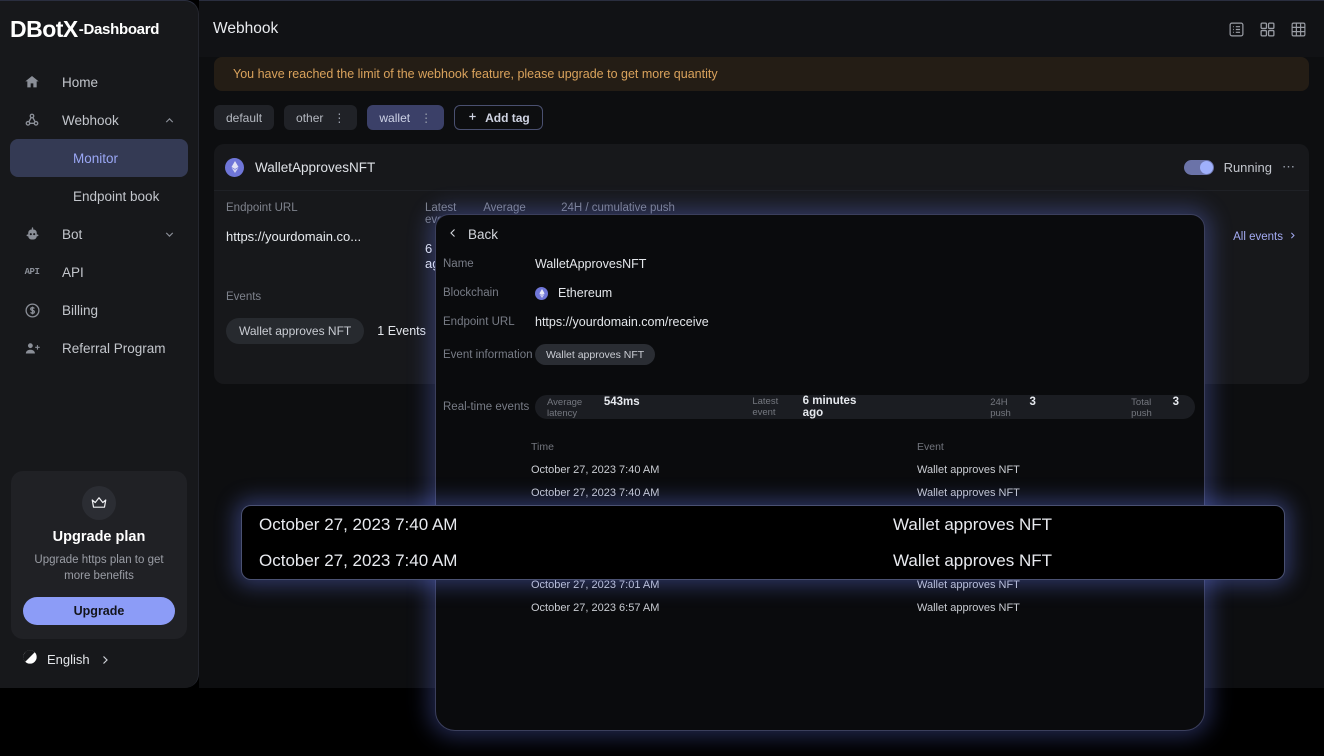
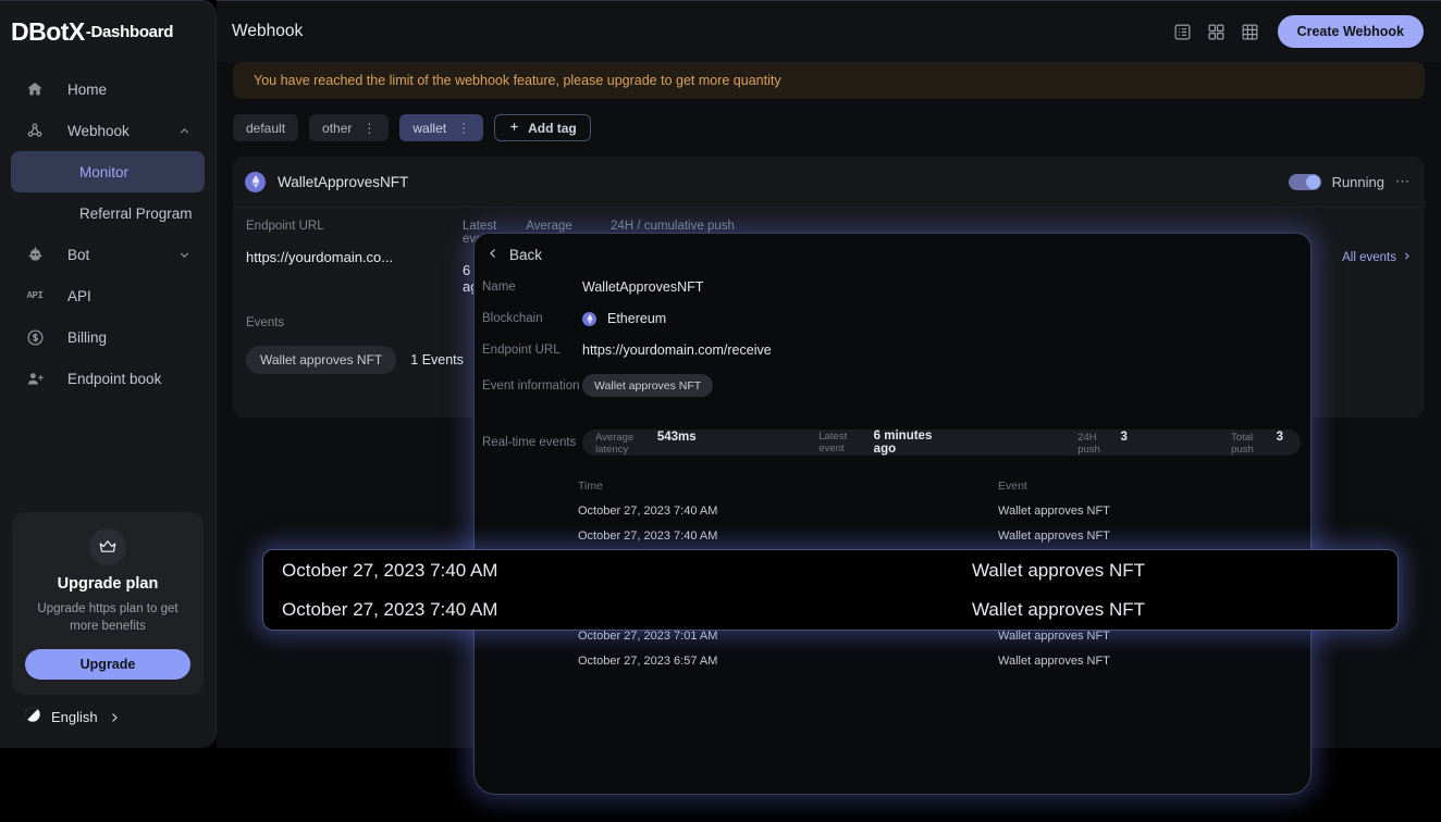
  DBotX
  -Dashboard
  Home
  Webhook
  Monitor
- Endpoint book
+ Referral Program
  Bot
  API
  API
  Billing
- Referral Program
+ Endpoint book
  Upgrade plan
  Upgrade https plan to get more benefits
  Upgrade
  English
  Webhook
+ Create Webhook
  You have reached the limit of the webhook feature, please upgrade to get more quantity
  default
  other
  ⋮
  wallet
  ⋮
  Add tag
  WalletApprovesNFT
  Running
  ⋯
  Endpoint URL
  https://yourdomain.co...
  Latest ev
  24H / cumulative push
  All events
  Events
  Wallet approves NFT
  1 Events
  Back
  Name
  WalletApprovesNFT
  Blockchain
  Ethereum
  Endpoint URL
  https://yourdomain.com/receive
  Event information
  Wallet approves NFT
  Real-time events
  Average latency
  543ms
  Latest event
  6 minutes ago
  24H push
  3
  Total push
  3
  Time
  Event
  October 27, 2023 7:40 AM
  Wallet approves NFT
  October 27, 2023 7:40 AM
  Wallet approves NFT
  October 27, 2023 7:01 AM
  Wallet approves NFT
  October 27, 2023 6:57 AM
  Wallet approves NFT
  October 27, 2023 7:40 AM
  Wallet approves NFT
  October 27, 2023 7:40 AM
  Wallet approves NFT
